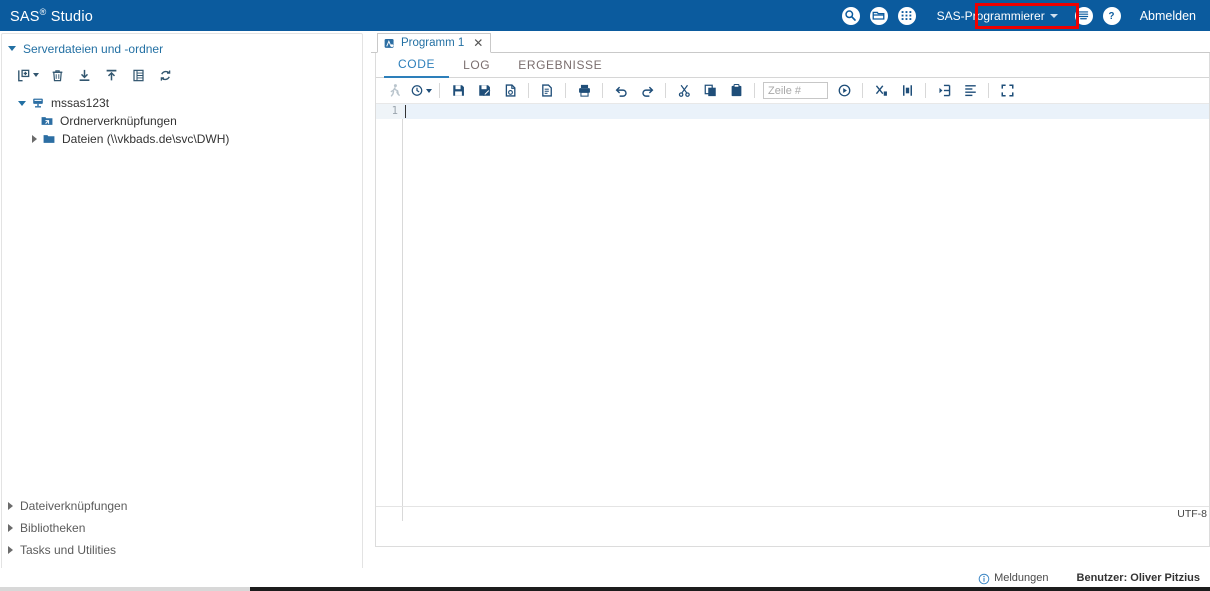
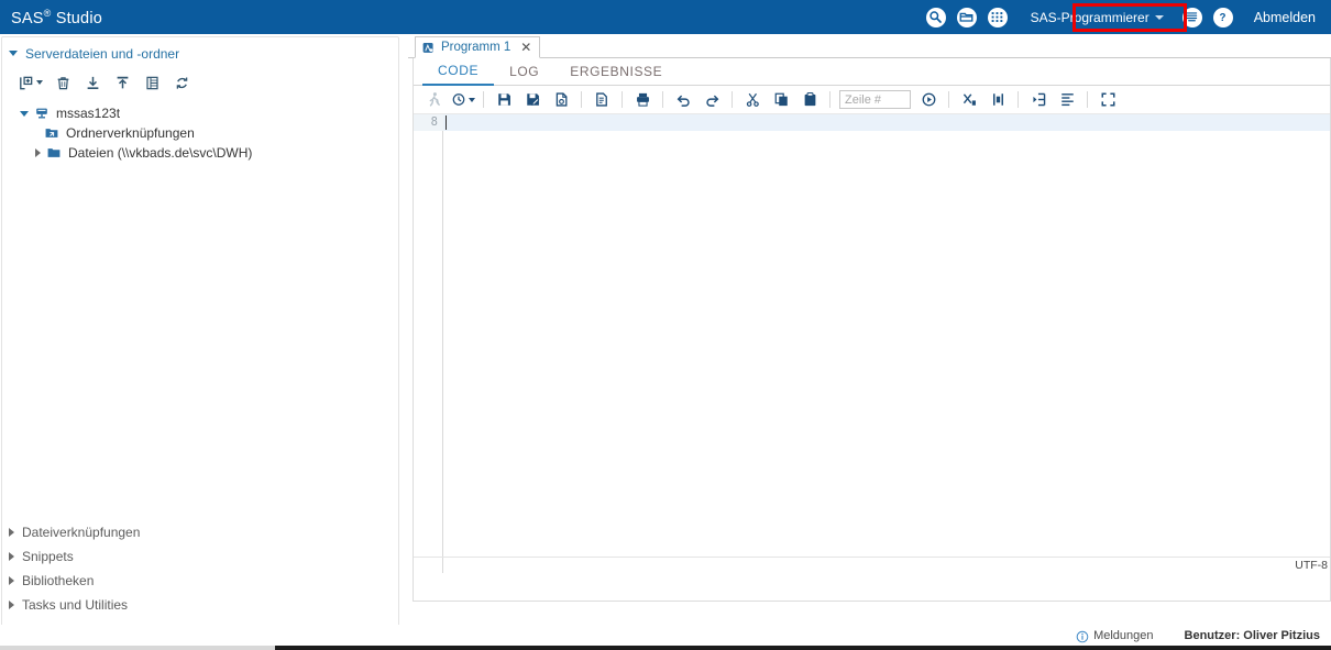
  SAS® Studio
  SAS-Programmierer
  ?
  Abmelden
  Serverdateien und -ordner
  mssas123t
  Ordnerverknüpfungen
  Dateien (\\vkbads.de\svc\DWH)
  Dateiverknüpfungen
+ Snippets
  Bibliotheken
  Tasks und Utilities
  Programm 1
  ✕
  CODE
  LOG
  ERGEBNISSE
  Zeile #
- 1
+ 8
  UTF-8
  Meldungen
  Benutzer: Oliver Pitzius
